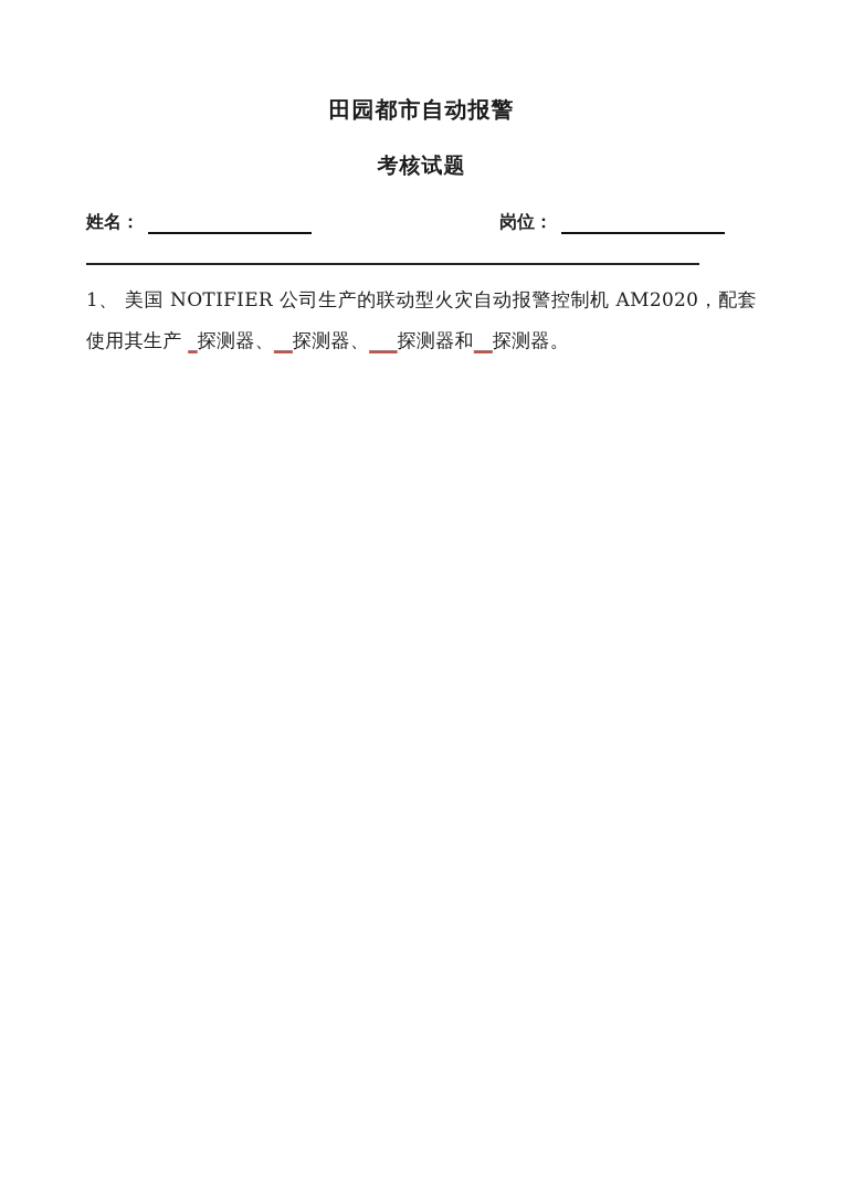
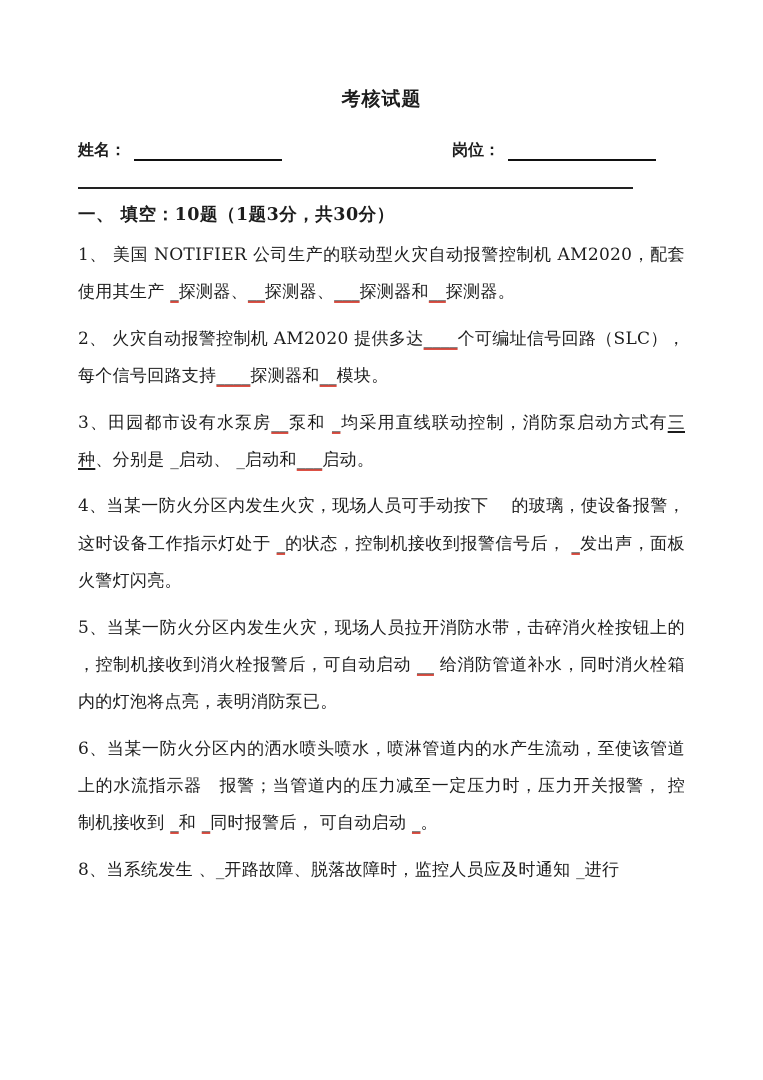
- 田园都市自动报警
  考核试题
  姓名：
  岗位：
+ 一、 填空：10题（1题3分，共30分）
  1、 美国 NOTIFIER 公司生产的联动型火灾自动报警控制机 AM2020，配套使用其生产 _探测器、__探测器、___探测器和__探测器。
+ 2、 火灾自动报警控制机 AM2020 提供多达____个可编址信号回路（SLC），每个信号回路支持____探测器和__模块。
+ 3、田园都市设有水泵房__泵和 _均采用直线联动控制，消防泵启动方式有三种、分别是 _启动、 _启动和___启动。
+ 4、当某一防火分区内发生火灾，现场人员可手动按下 的玻璃，使设备报警，这时设备工作指示灯处于 _的状态，控制机接收到报警信号后， _发出声，面板火警灯闪亮。
+ 5、当某一防火分区内发生火灾，现场人员拉开消防水带，击碎消火栓按钮上的 ，控制机接收到消火栓报警后，可自动启动 __ 给消防管道补水，同时消火栓箱内的灯泡将点亮，表明消防泵已。
+ 6、当某一防火分区内的洒水喷头喷水，喷淋管道内的水产生流动，至使该管道上的水流指示器 报警；当管道内的压力减至一定压力时，压力开关报警， 控制机接收到 _和 _同时报警后， 可自动启动 _。
+ 8、当系统发生 、_开路故障、脱落故障时，监控人员应及时通知 _进行
